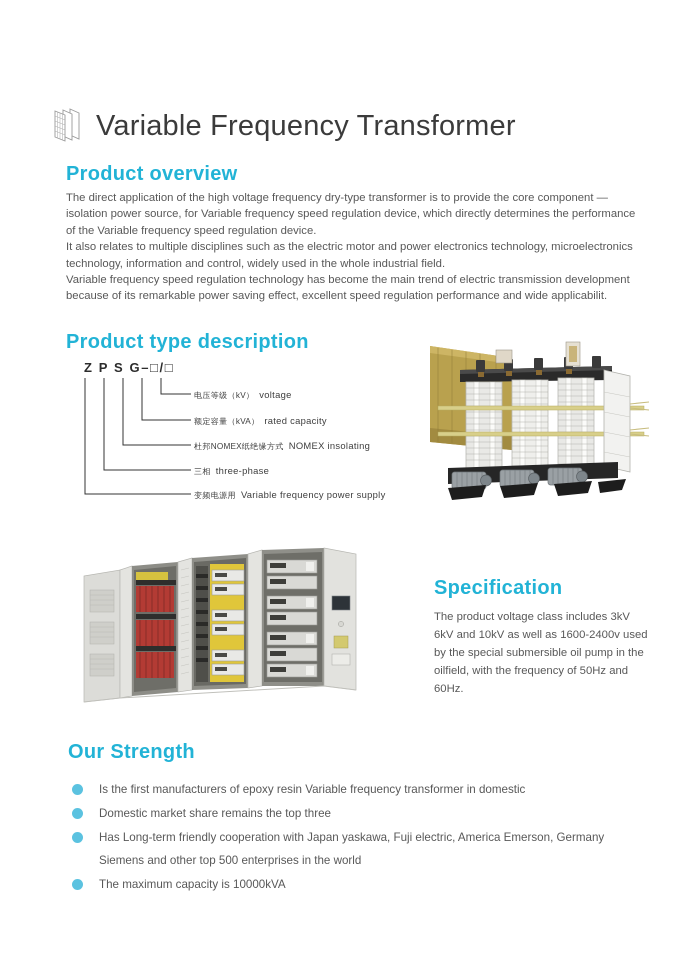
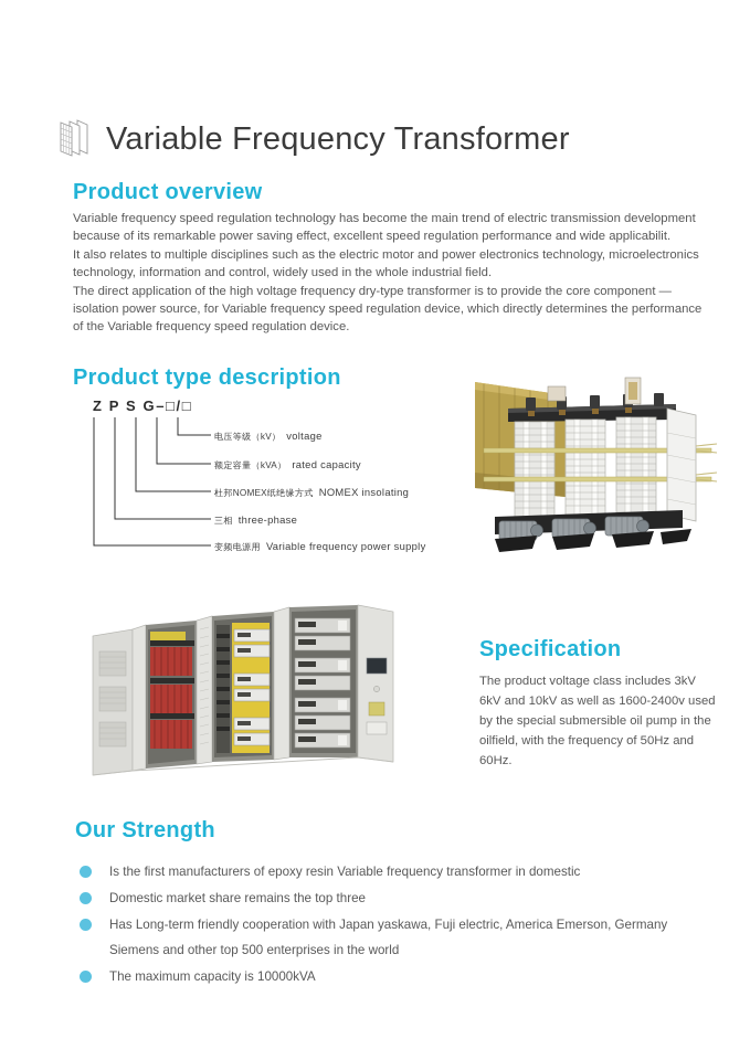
  Variable Frequency Transformer
  Product overview
- The direct application of the high voltage frequency dry-type transformer is to provide the core component —isolation power source, for Variable frequency speed regulation device, which directly determines the performance of the Variable frequency speed regulation device.
+ Variable frequency speed regulation technology has become the main trend of electric transmission development because of its remarkable power saving effect, excellent speed regulation performance and wide applicabilit.
  It also relates to multiple disciplines such as the electric motor and power electronics technology, microelectronics technology, information and control, widely used in the whole industrial field.
- Variable frequency speed regulation technology has become the main trend of electric transmission development because of its remarkable power saving effect, excellent speed regulation performance and wide applicabilit.
+ The direct application of the high voltage frequency dry-type transformer is to provide the core component —isolation power source, for Variable frequency speed regulation device, which directly determines the performance of the Variable frequency speed regulation device.
  Product type description
  Z P S G–□/□
  电压等级（kV） voltage
  额定容量（kVA） rated capacity
  杜邦NOMEX纸绝缘方式 NOMEX insolating
  三相 three-phase
  变频电源用 Variable frequency power supply
  Specification
  The product voltage class includes 3kV 6kV and 10kV as well as 1600-2400v used by the special submersible oil pump in the oilfield, with the frequency of 50Hz and 60Hz.
  Our Strength
  Is the first manufacturers of epoxy resin Variable frequency transformer in domestic
  Domestic market share remains the top three
  Has Long-term friendly cooperation with Japan yaskawa, Fuji electric, America Emerson, Germany Siemens and other top 500 enterprises in the world
  The maximum capacity is 10000kVA
